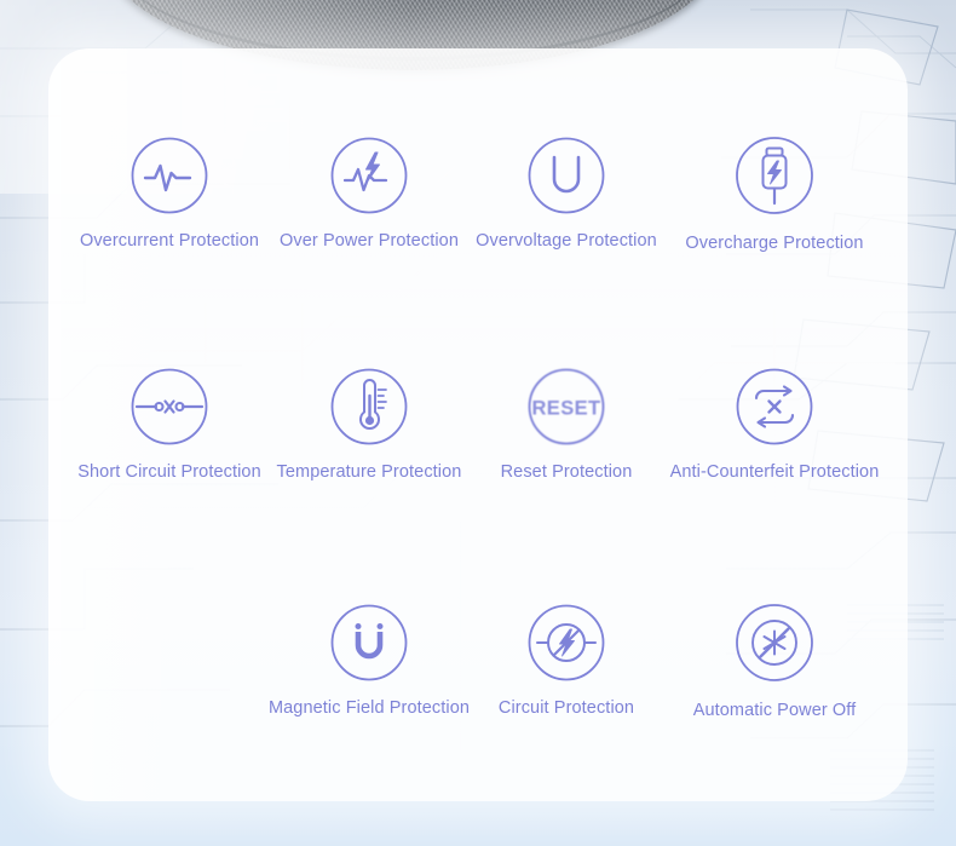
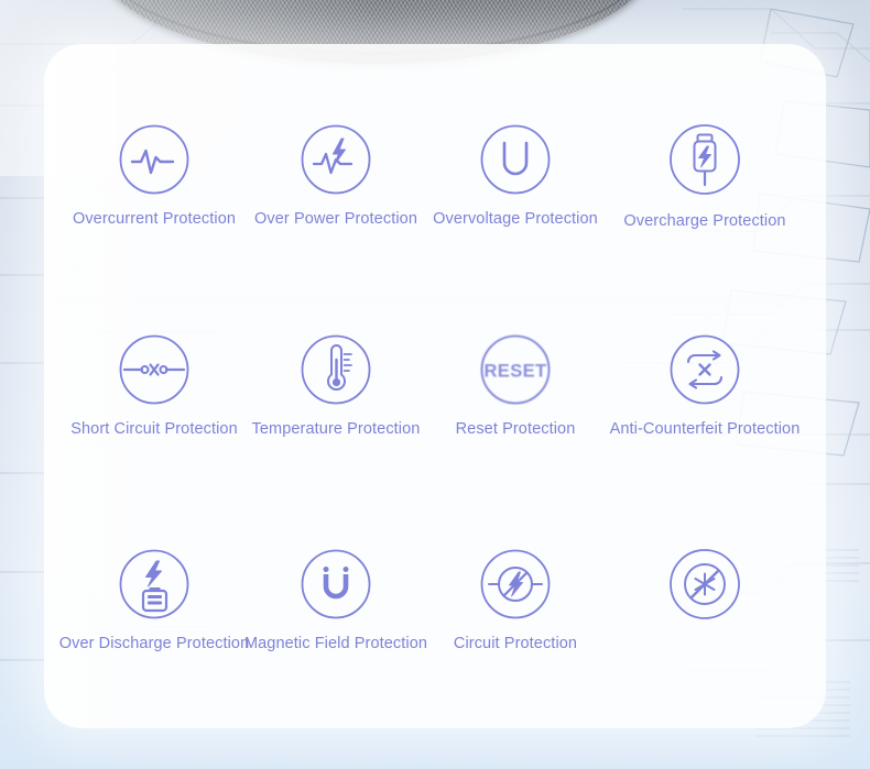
  Overcurrent Protection
  Over Power Protection
  Overvoltage Protection
  Overcharge Protection
  Short Circuit Protection
  Temperature Protection
  RESET
  Reset Protection
  Anti-Counterfeit Protection
+ Over Discharge Protection
  Magnetic Field Protection
  Circuit Protection
- Automatic Power Off
